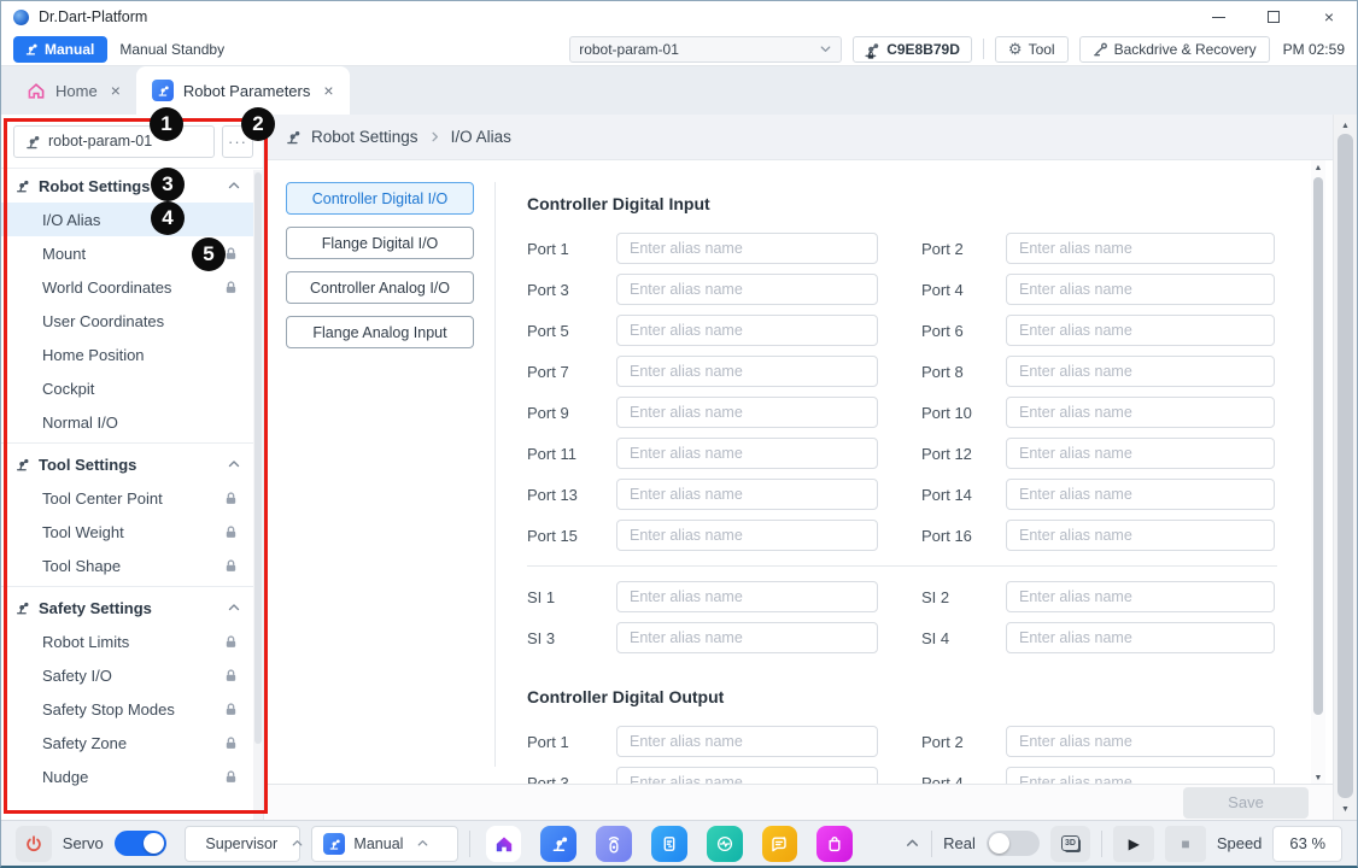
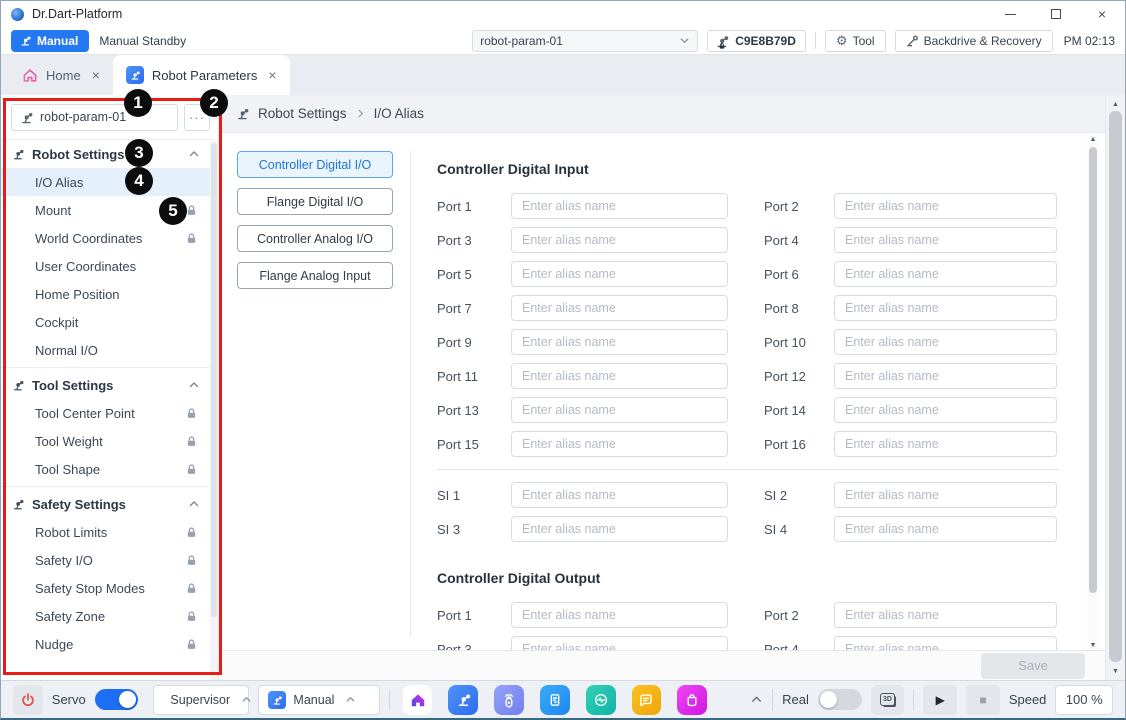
  Dr.Dart-Platform
  ×
  Manual
  Manual Standby
  robot-param-01
  C9E8B79D
  ⚙
  Tool
  Backdrive & Recovery
- PM 02:59
+ PM 02:13
  Home
  ×
  Robot Parameters
  ×
  robot-param-01
  ···
  Robot Settings
  I/O Alias
  Mount
  World Coordinates
  User Coordinates
  Home Position
  Cockpit
  Normal I/O
  Tool Settings
  Tool Center Point
  Tool Weight
  Tool Shape
  Safety Settings
  Robot Limits
  Safety I/O
  Safety Stop Modes
  Safety Zone
  Nudge
  Robot Settings
  I/O Alias
  Controller Digital I/O
  Flange Digital I/O
  Controller Analog I/O
  Flange Analog Input
  Controller Digital Input
  Port 1
  Enter alias name
  Port 2
  Enter alias name
  Port 3
  Enter alias name
  Port 4
  Enter alias name
  Port 5
  Enter alias name
  Port 6
  Enter alias name
  Port 7
  Enter alias name
  Port 8
  Enter alias name
  Port 9
  Enter alias name
  Port 10
  Enter alias name
  Port 11
  Enter alias name
  Port 12
  Enter alias name
  Port 13
  Enter alias name
  Port 14
  Enter alias name
  Port 15
  Enter alias name
  Port 16
  Enter alias name
  SI 1
  Enter alias name
  SI 2
  Enter alias name
  SI 3
  Enter alias name
  SI 4
  Enter alias name
  Controller Digital Output
  Port 1
  Enter alias name
  Port 2
  Enter alias name
  Port 3
  Enter alias name
  Port 4
  Enter alias name
  Save
  Servo
  Supervisor
  Manual
  Real
  ▶
  ■
  Speed
- 63 %
+ 100 %
  1
  2
  3
  4
  5
